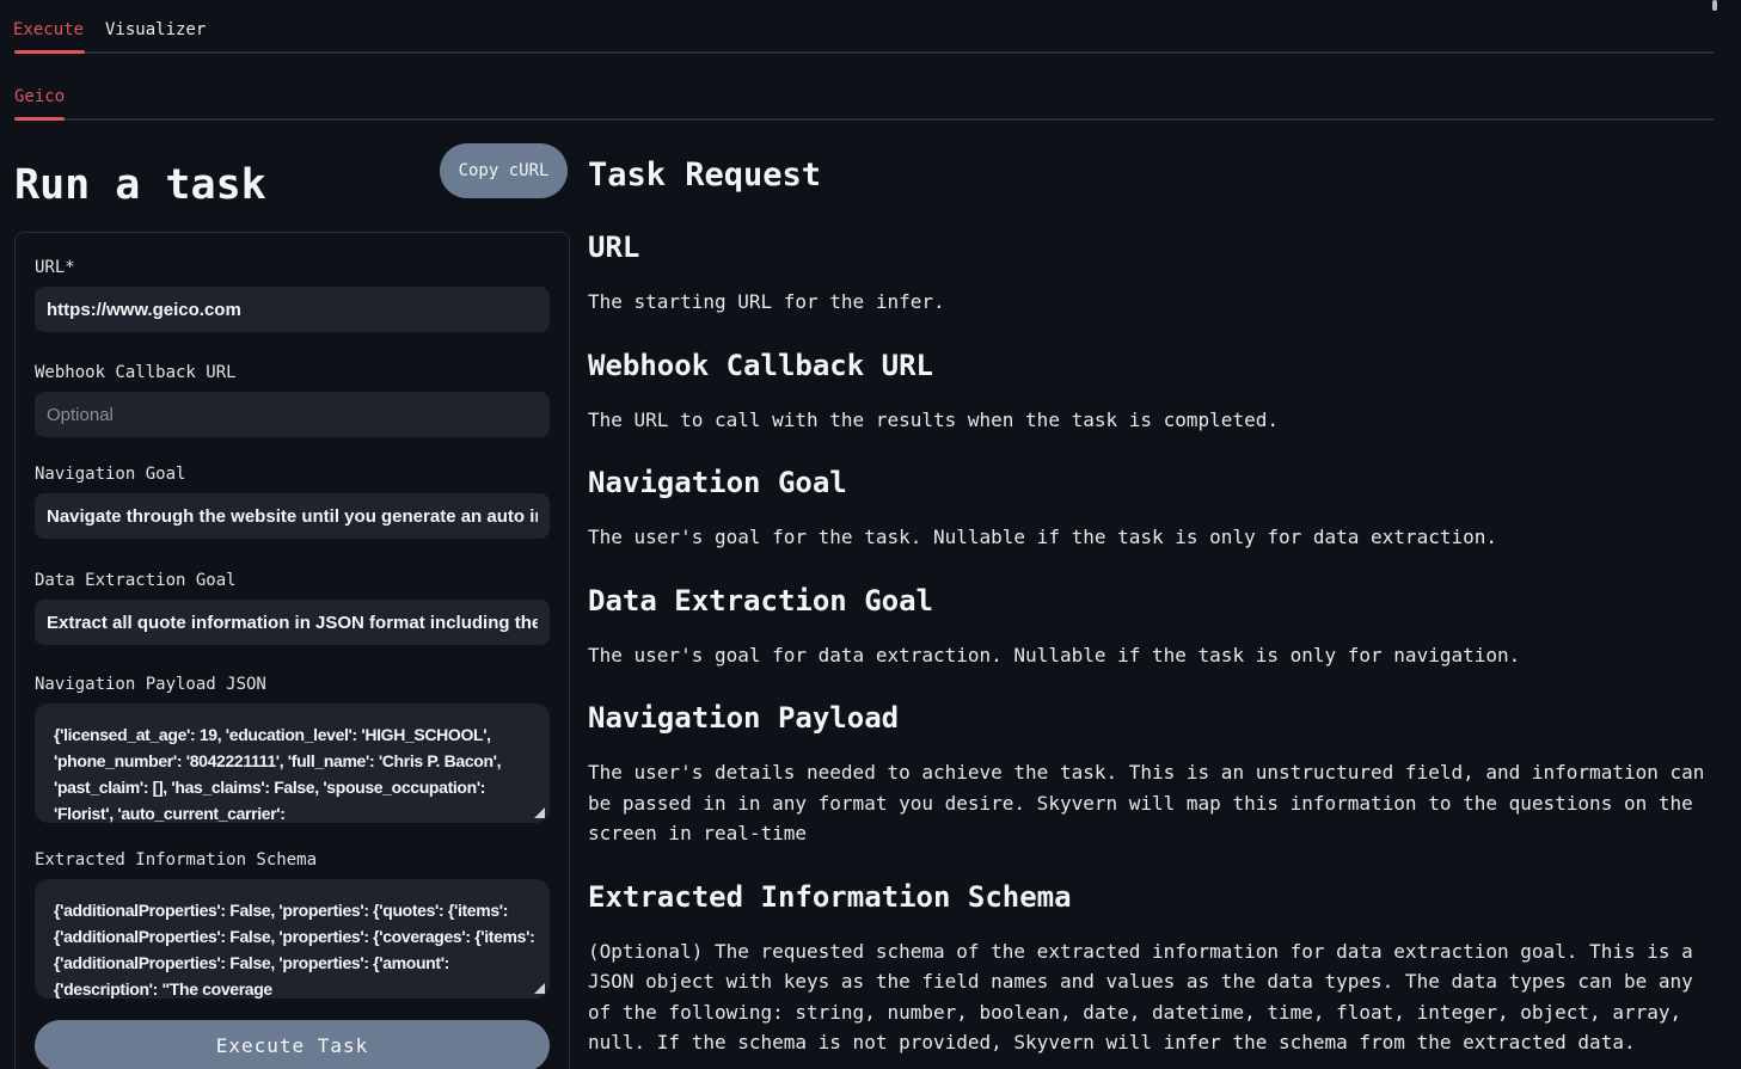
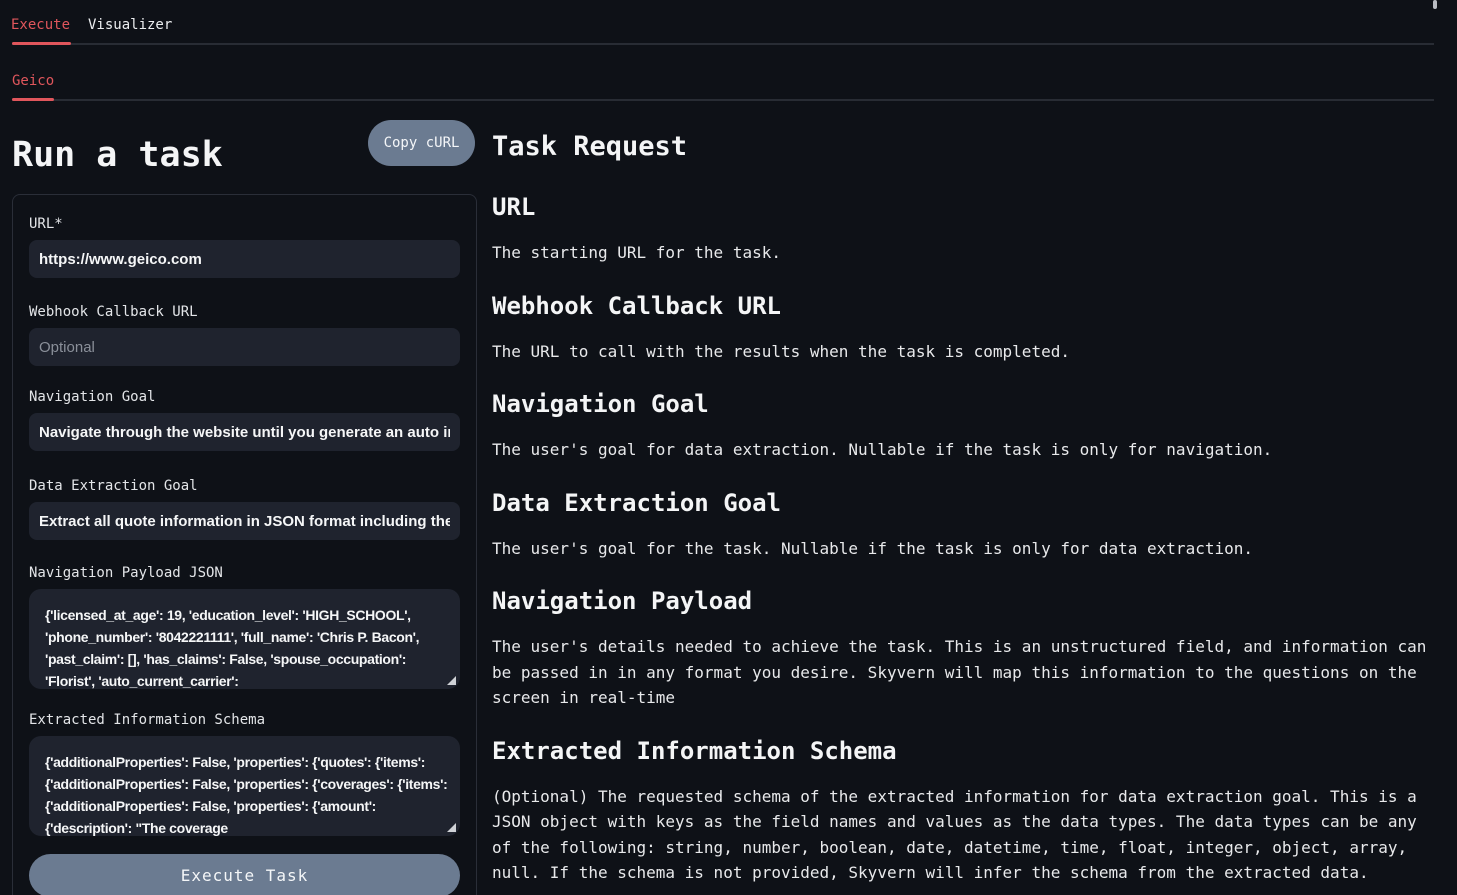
  Execute
  Visualizer
  Geico
  Run a task
  Copy cURL
  URL*
  https://www.geico.com
  Webhook Callback URL
  Optional
  Navigation Goal
  Navigate through the website until you generate an auto i
  Data Extraction Goal
  Extract all quote information in JSON format including the
  Navigation Payload JSON
  Extracted Information Schema
  Execute Task
  Task Request
  URL
- The starting URL for the infer.
+ The starting URL for the task.
  Webhook Callback URL
  The URL to call with the results when the task is completed.
  Navigation Goal
- The user's goal for the task. Nullable if the task is only for data extraction.
+ The user's goal for data extraction. Nullable if the task is only for navigation.
  Data Extraction Goal
- The user's goal for data extraction. Nullable if the task is only for navigation.
+ The user's goal for the task. Nullable if the task is only for data extraction.
  Navigation Payload
  The user's details needed to achieve the task. This is an unstructured field, and information can be passed in in any format you desire. Skyvern will map this information to the questions on the screen in real-time
  Extracted Information Schema
  (Optional) The requested schema of the extracted information for data extraction goal. This is a JSON object with keys as the field names and values as the data types. The data types can be any of the following: string, number, boolean, date, datetime, time, float, integer, object, array, null. If the schema is not provided, Skyvern will infer the schema from the extracted data.
